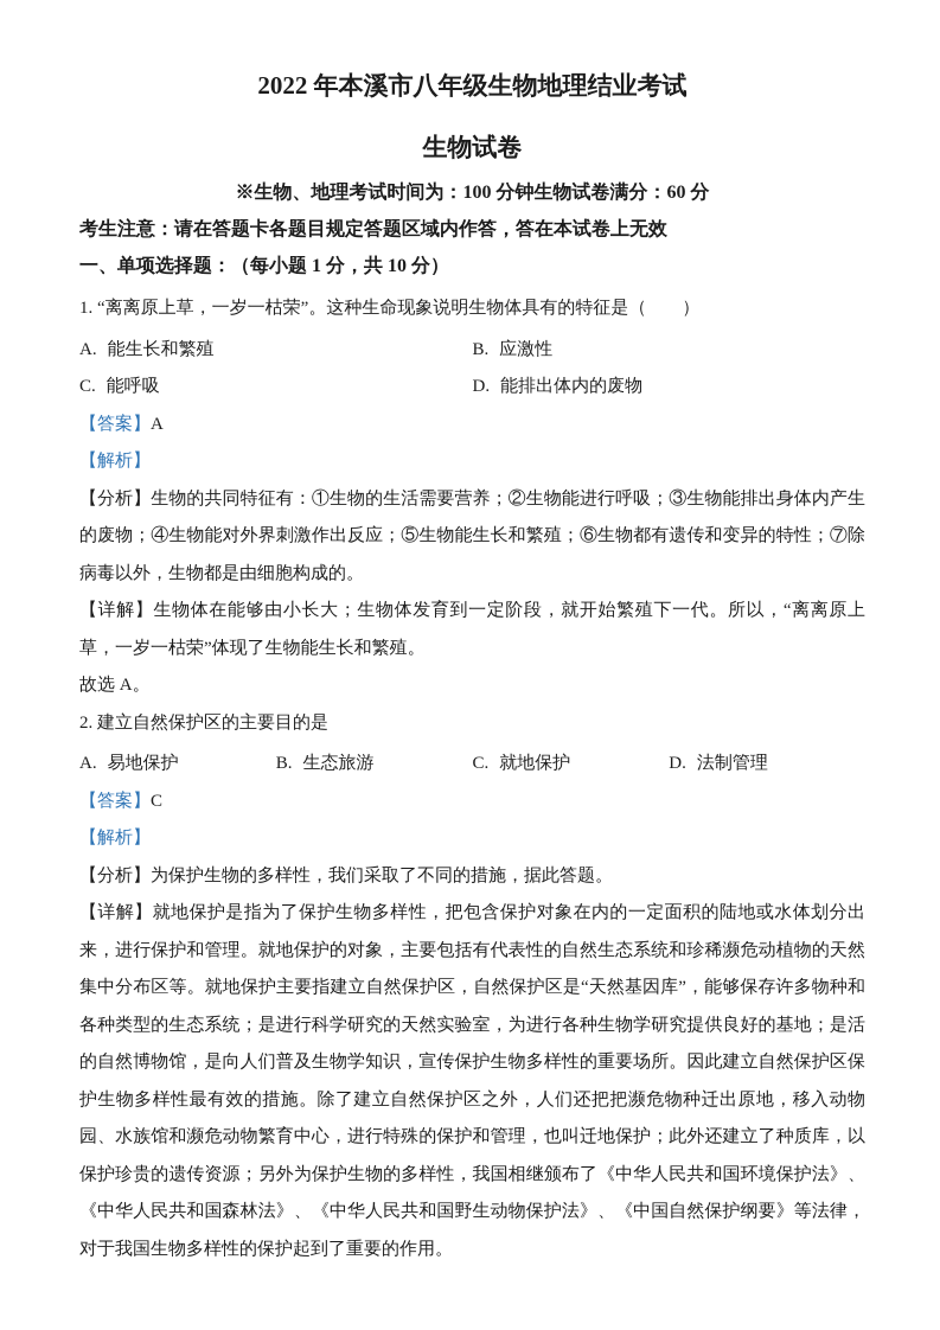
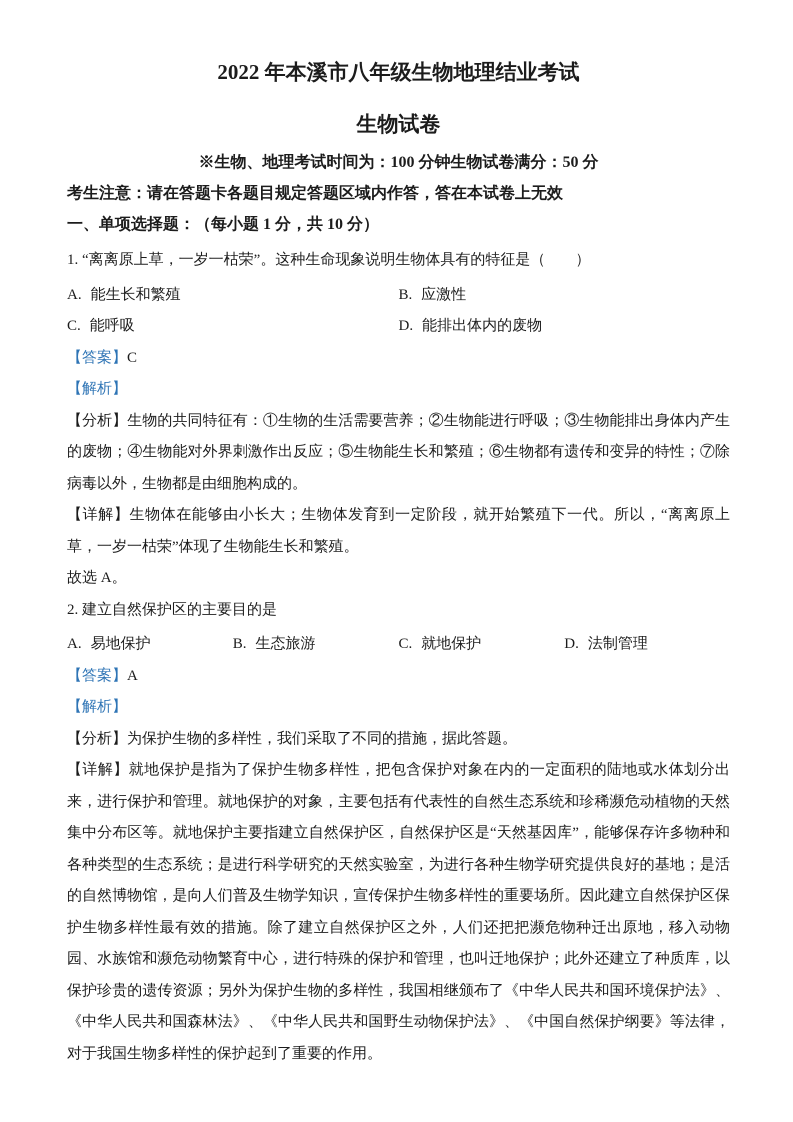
  2022 年本溪市八年级生物地理结业考试
  生物试卷
- ※生物、地理考试时间为：100 分钟生物试卷满分：60 分
+ ※生物、地理考试时间为：100 分钟生物试卷满分：50 分
  考生注意：请在答题卡各题目规定答题区域内作答，答在本试卷上无效
  一、单项选择题：（每小题 1 分，共 10 分）
  1. “离离原上草，一岁一枯荣”。这种生命现象说明生物体具有的特征是（ ）
  A. 能生长和繁殖
  B. 应激性
  C. 能呼吸
  D. 能排出体内的废物
- 【答案】A
+ 【答案】C
  【解析】
  【分析】生物的共同特征有：①生物的生活需要营养；②生物能进行呼吸；③生物能排出身体内产生的废物；④生物能对外界刺激作出反应；⑤生物能生长和繁殖；⑥生物都有遗传和变异的特性；⑦除病毒以外，生物都是由细胞构成的。
  【详解】生物体在能够由小长大；生物体发育到一定阶段，就开始繁殖下一代。所以，“离离原上草，一岁一枯荣”体现了生物能生长和繁殖。
  故选 A。
  2. 建立自然保护区的主要目的是
  A. 易地保护
  B. 生态旅游
  C. 就地保护
  D. 法制管理
- 【答案】C
+ 【答案】A
  【解析】
  【分析】为保护生物的多样性，我们采取了不同的措施，据此答题。
  【详解】就地保护是指为了保护生物多样性，把包含保护对象在内的一定面积的陆地或水体划分出来，进行保护和管理。就地保护的对象，主要包括有代表性的自然生态系统和珍稀濒危动植物的天然集中分布区等。就地保护主要指建立自然保护区，自然保护区是“天然基因库”，能够保存许多物种和各种类型的生态系统；是进行科学研究的天然实验室，为进行各种生物学研究提供良好的基地；是活的自然博物馆，是向人们普及生物学知识，宣传保护生物多样性的重要场所。因此建立自然保护区保护生物多样性最有效的措施。除了建立自然保护区之外，人们还把把濒危物种迁出原地，移入动物园、水族馆和濒危动物繁育中心，进行特殊的保护和管理，也叫迁地保护；此外还建立了种质库，以保护珍贵的遗传资源；另外为保护生物的多样性，我国相继颁布了《中华人民共和国环境保护法》、《中华人民共和国森林法》、《中华人民共和国野生动物保护法》、《中国自然保护纲要》等法律，对于我国生物多样性的保护起到了重要的作用。
